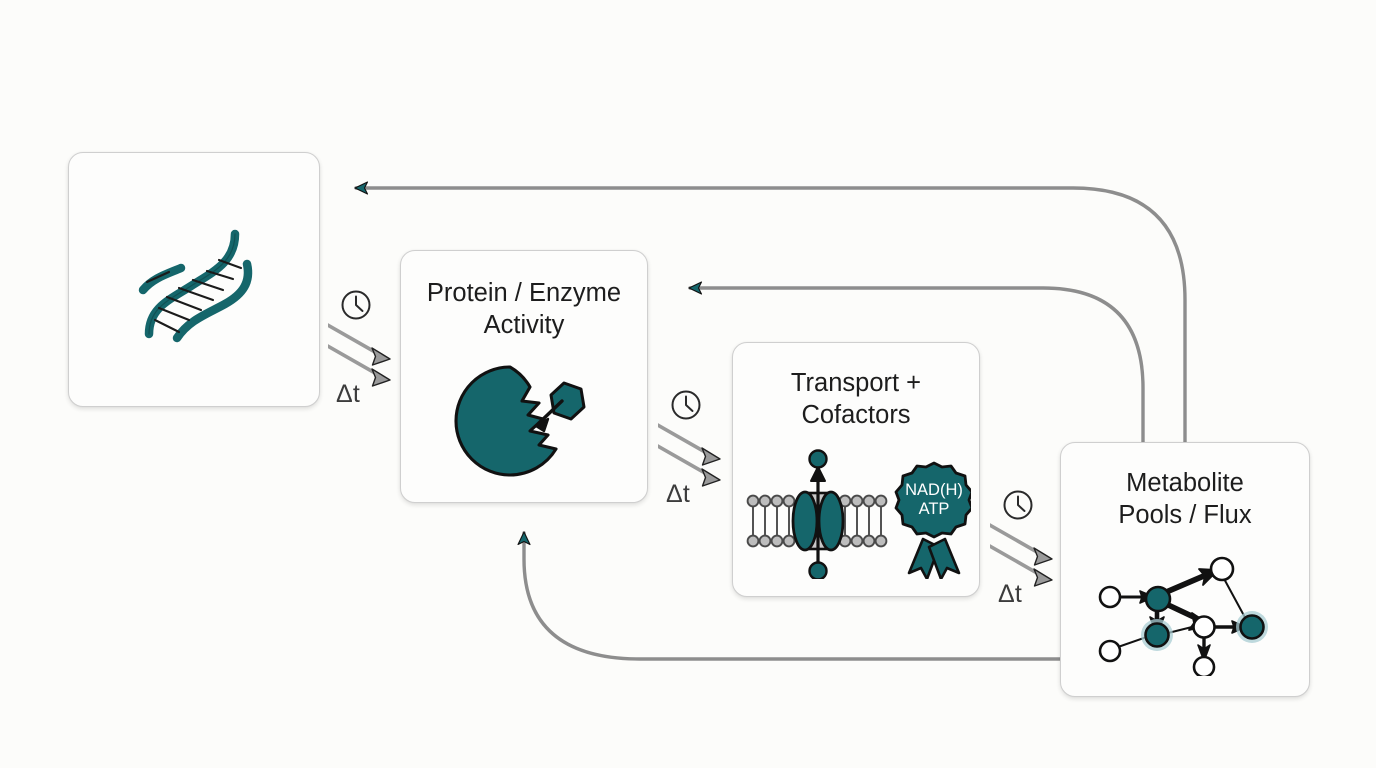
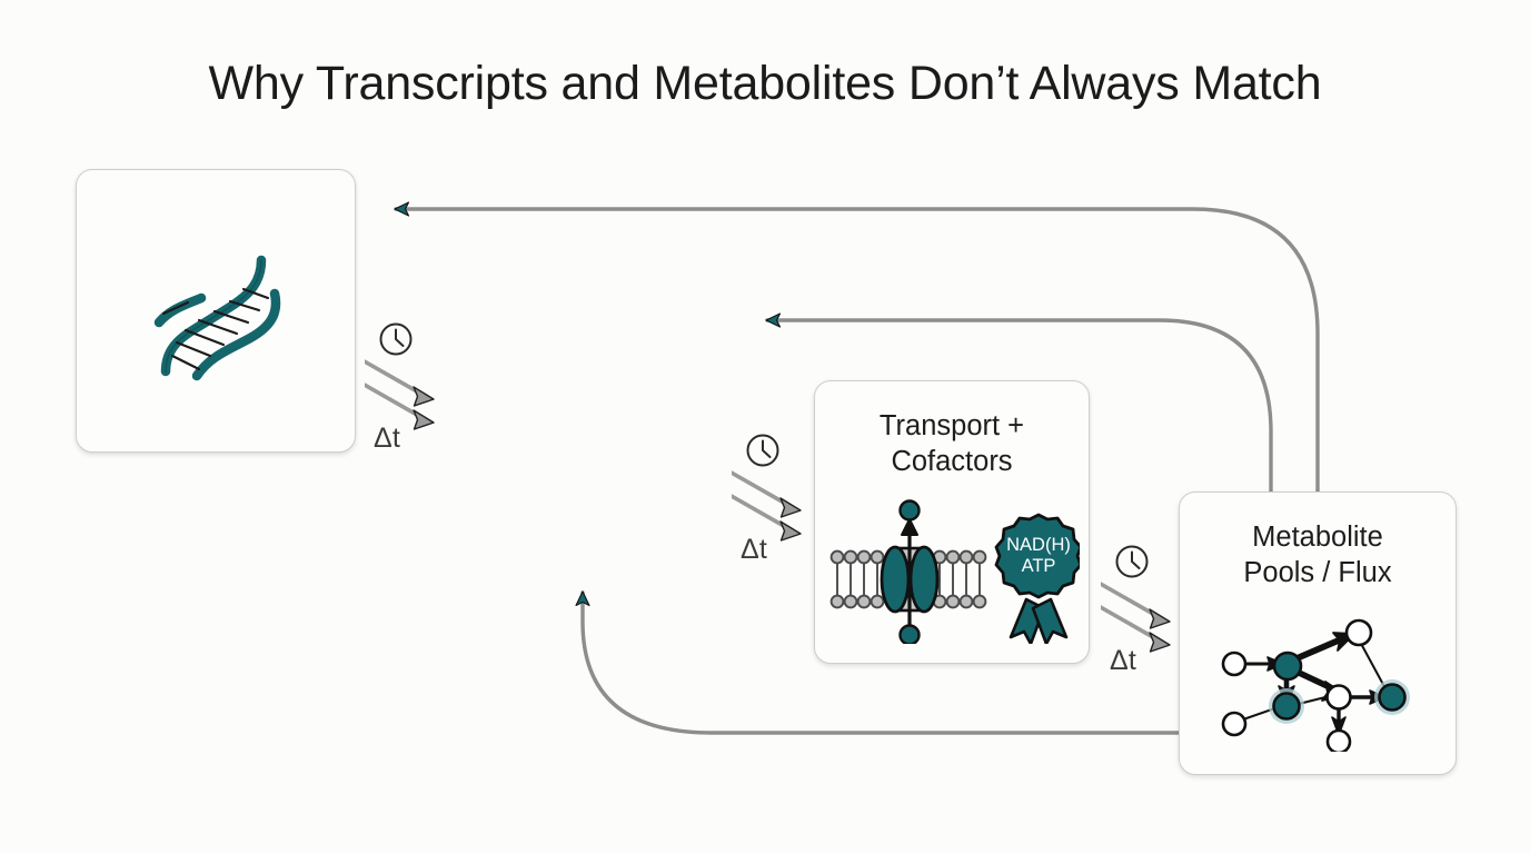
+ Why Transcripts and Metabolites Don’t Always Match
  Δt
  Δt
  Δt
- Protein / Enzyme
- Activity
  Transport +
  Cofactors
  NAD(H)
  ATP
  Metabolite
  Pools / Flux
